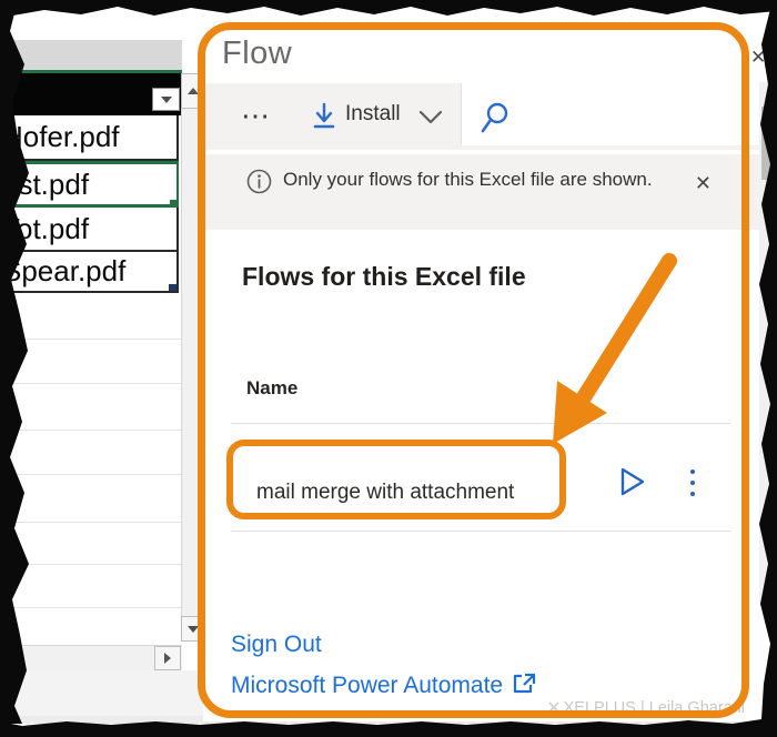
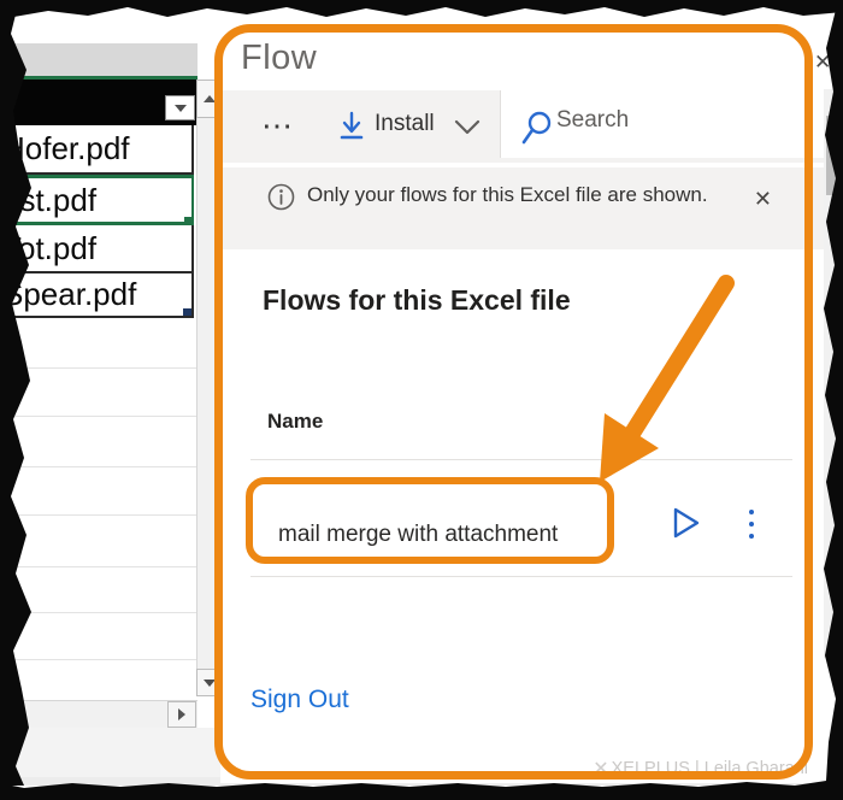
  ofer.pdf
  st.pdf
  ot.pdf
  pear.pdf
  Flow
  ⋯
  Install
+ Search
  Only your flows for this Excel file are shown.
  ✕
  Flows for this Excel file
  Name
  mail merge with attachment
  Sign Out
- Microsoft Power Automate
  ✕
  XELPLUS | Leila Gharani
  ✕
